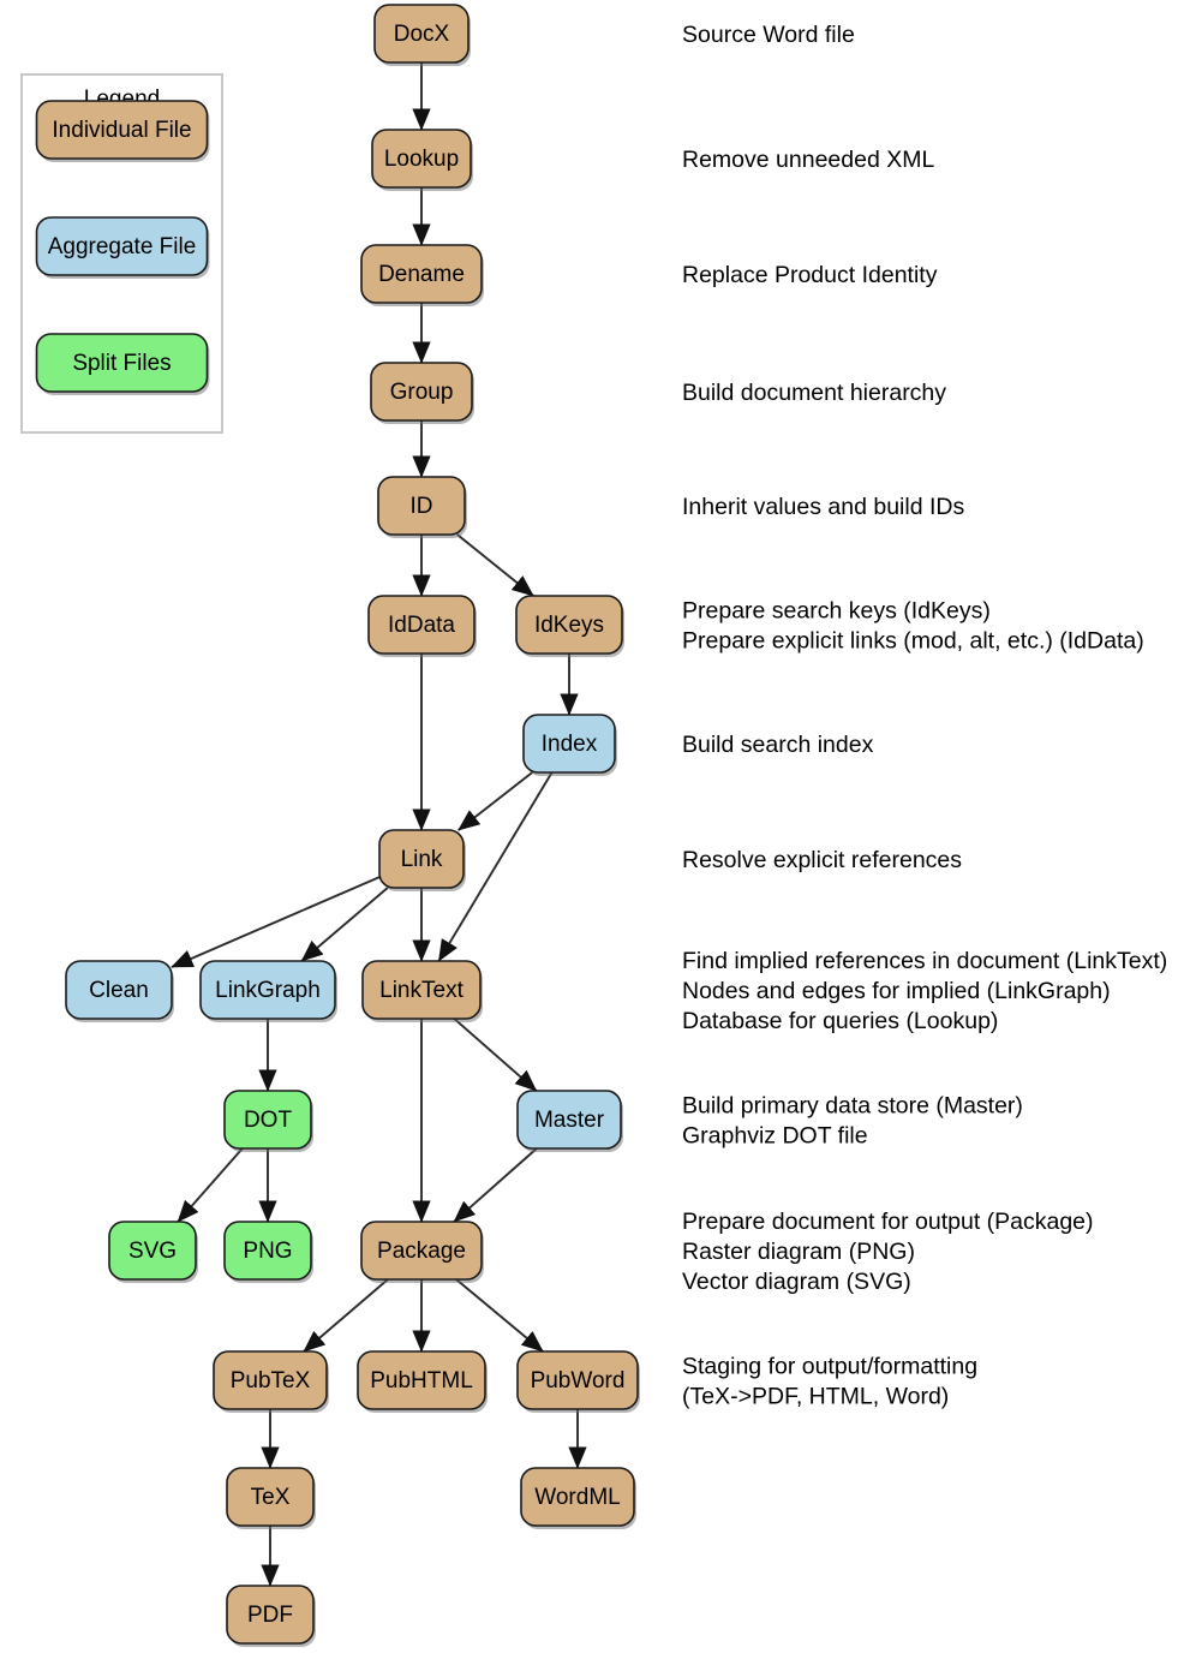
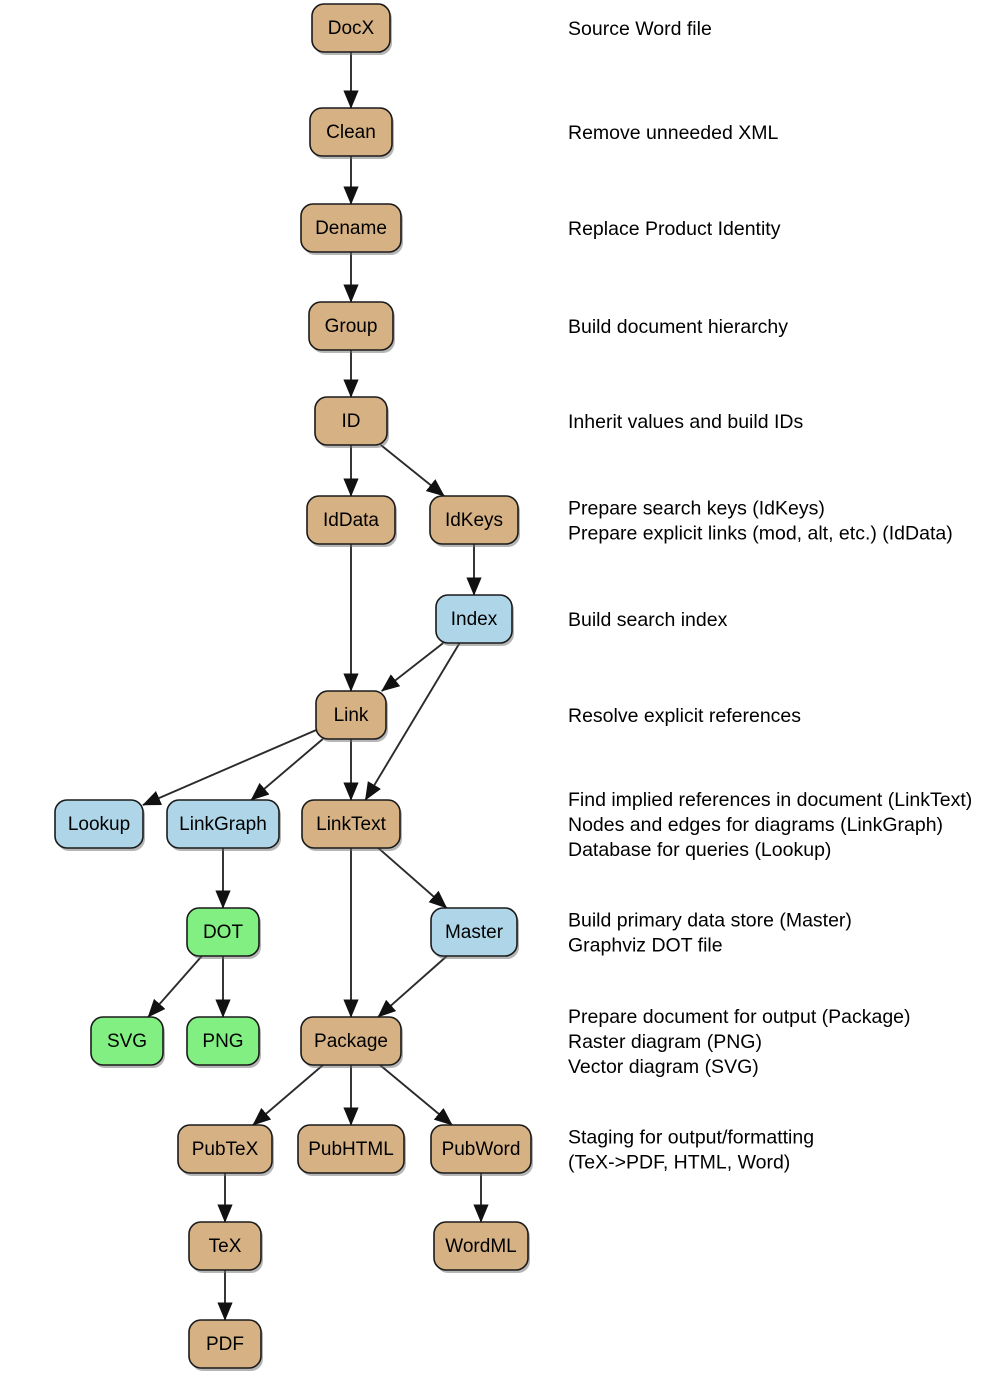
- Legend
- Individual File
- Aggregate File
- Split Files
  DocX
- Lookup
+ Clean
  Dename
  Group
  ID
  IdData
  IdKeys
  Index
  Link
- Clean
+ Lookup
  LinkGraph
  LinkText
  DOT
  Master
  SVG
  PNG
  Package
  PubTeX
  PubHTML
  PubWord
  TeX
  WordML
  PDF
  Source Word file
  Remove unneeded XML
  Replace Product Identity
  Build document hierarchy
  Inherit values and build IDs
  Prepare search keys (IdKeys) Prepare explicit links (mod, alt, etc.) (IdData)
  Build search index
  Resolve explicit references
- Find implied references in document (LinkText) Nodes and edges for implied (LinkGraph) Database for queries (Lookup)
+ Find implied references in document (LinkText) Nodes and edges for diagrams (LinkGraph) Database for queries (Lookup)
  Build primary data store (Master) Graphviz DOT file
  Prepare document for output (Package) Raster diagram (PNG) Vector diagram (SVG)
  Staging for output/formatting (TeX->PDF, HTML, Word)
